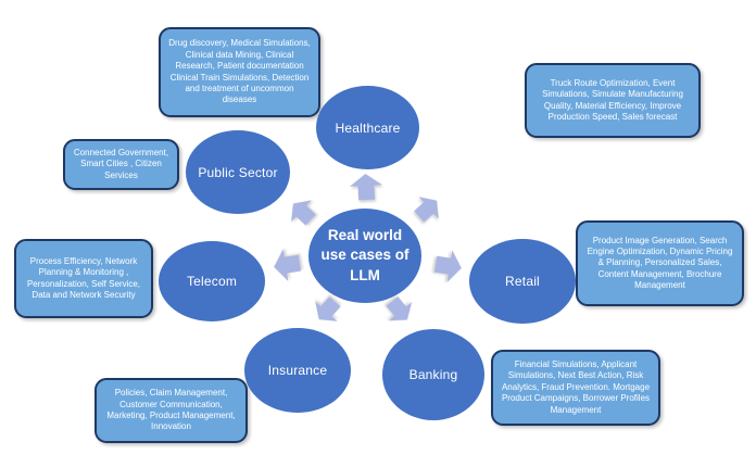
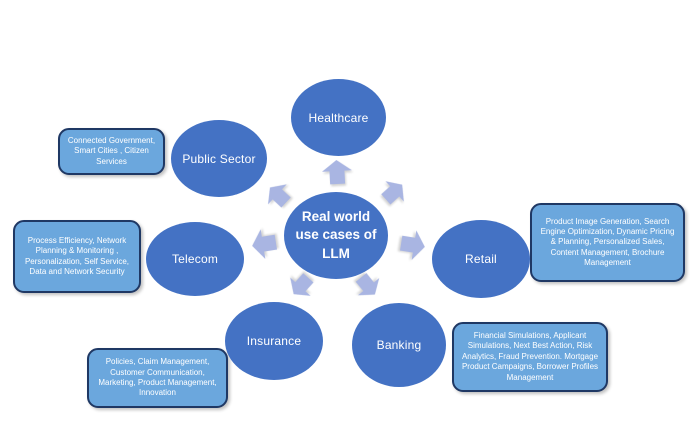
- Drug discovery, Medical Simulations, Clinical data Mining, Clinical Research, Patient documentation Clinical Train Simulations, Detection and treatment of uncommon diseases
- Truck Route Optimization, Event Simulations, Simulate Manufacturing Quality, Material Efficiency, Improve Production Speed, Sales forecast
  Connected Government, Smart Cities , Citizen Services
  Product Image Generation, Search Engine Optimization, Dynamic Pricing & Planning, Personalized Sales, Content Management, Brochure Management
  Process Efficiency, Network Planning & Monitoring , Personalization, Self Service, Data and Network Security
  Policies, Claim Management, Customer Communication, Marketing, Product Management, Innovation
  Financial Simulations, Applicant Simulations, Next Best Action, Risk Analytics, Fraud Prevention. Mortgage Product Campaigns, Borrower Profiles Management
  Healthcare
  Public Sector
  Retail
  Telecom
  Insurance
  Banking
  Real world use cases of LLM
